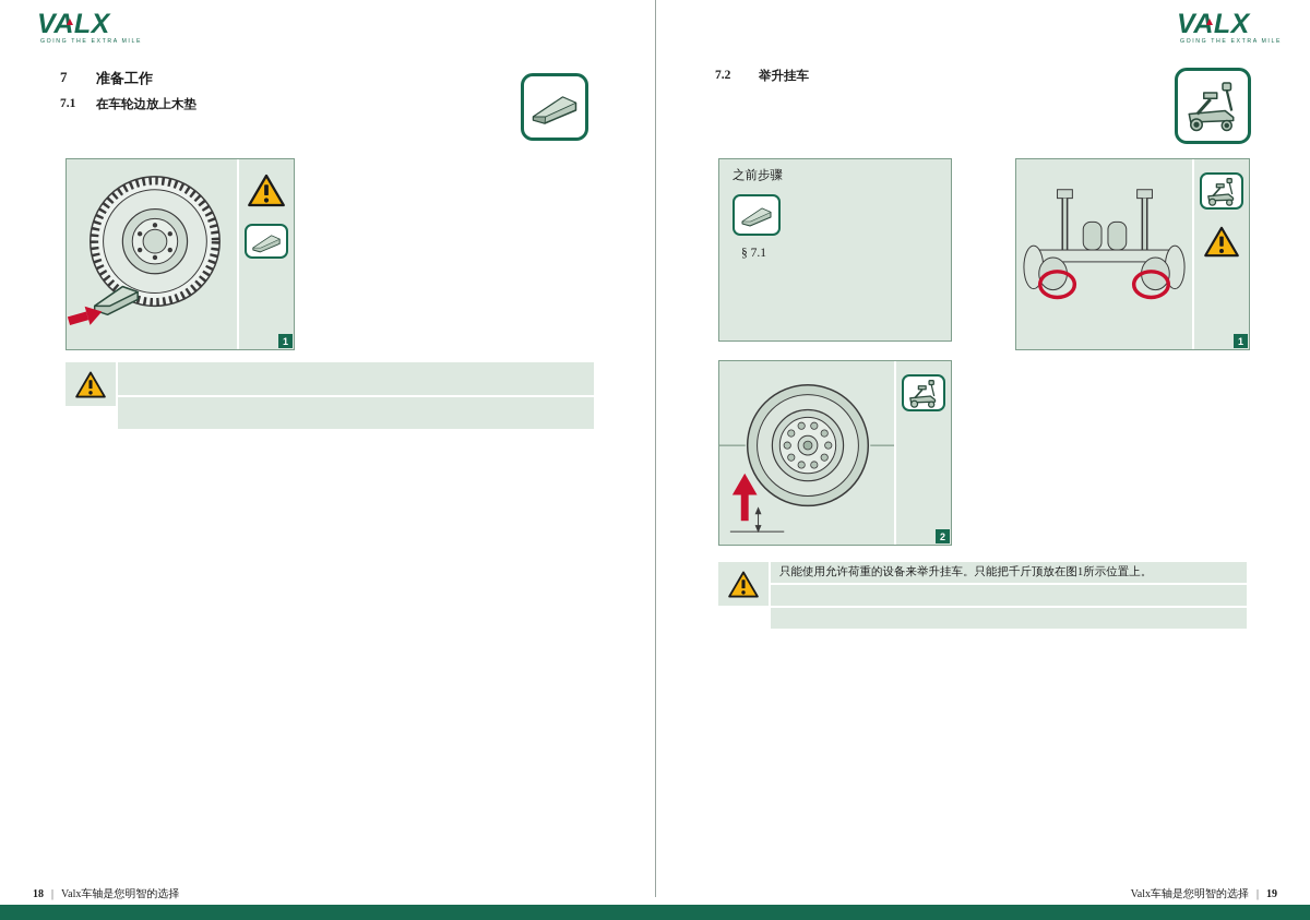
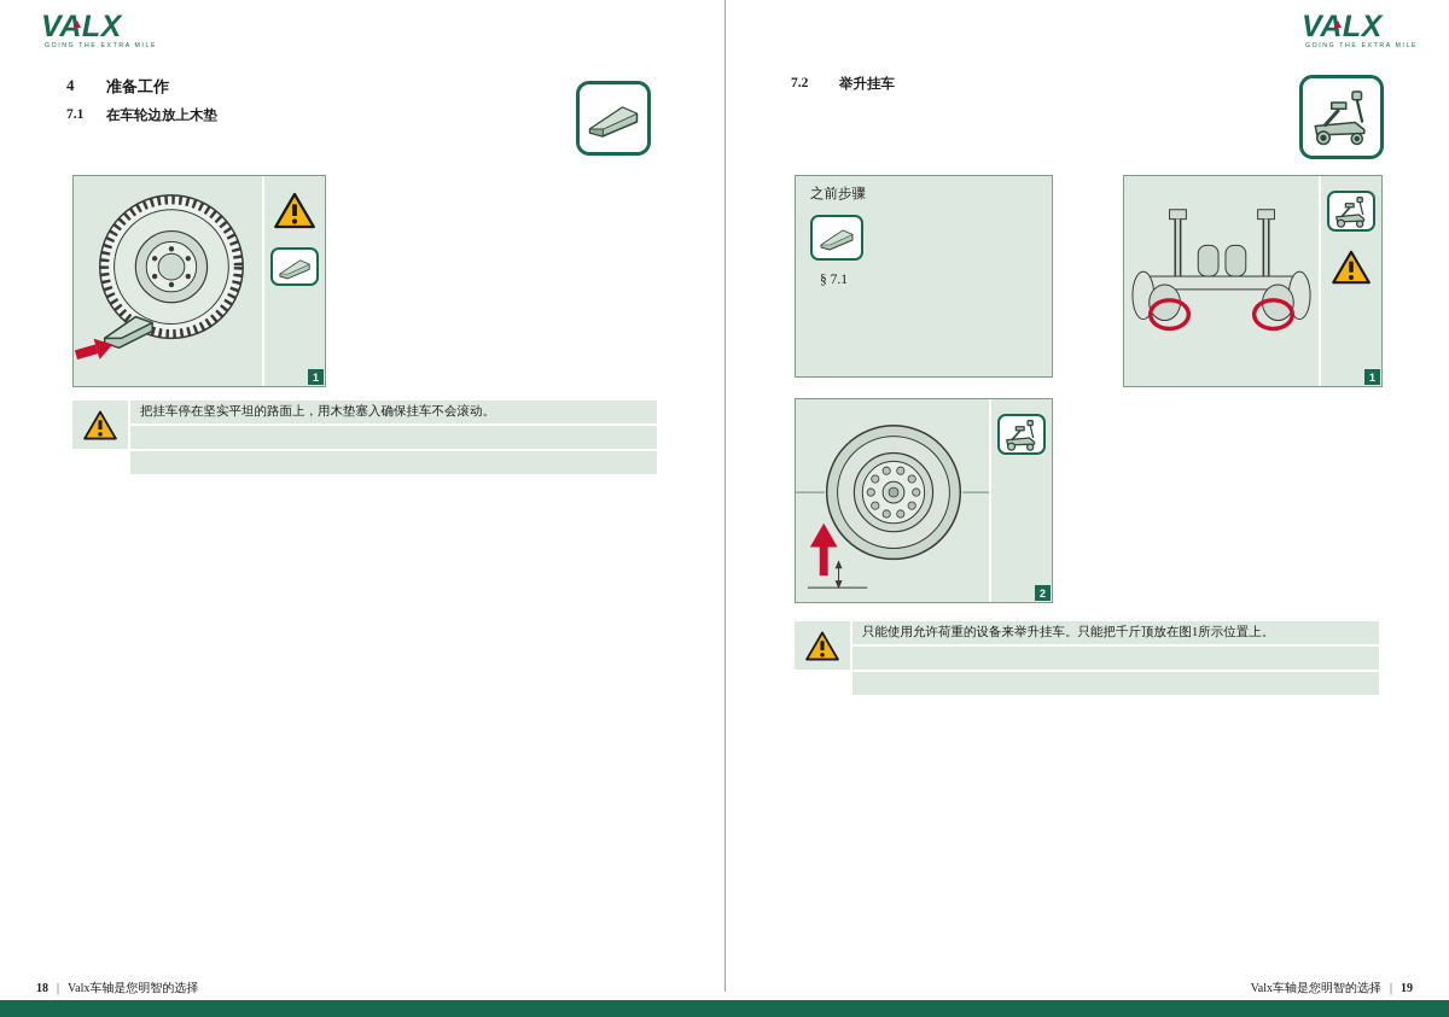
  VALX
  VALX
- 7
+ 4
  准备工作
  7.1
  在车轮边放上木垫
  1
+ 把挂车停在坚实平坦的路面上，用木垫塞入确保挂车不会滚动。
  18
  |
  Valx车轴是您明智的选择
  7.2
  举升挂车
  之前步骤
  § 7.1
  1
  2
  只能使用允许荷重的设备来举升挂车。只能把千斤顶放在图1所示位置上。
  Valx车轴是您明智的选择
  |
  19
